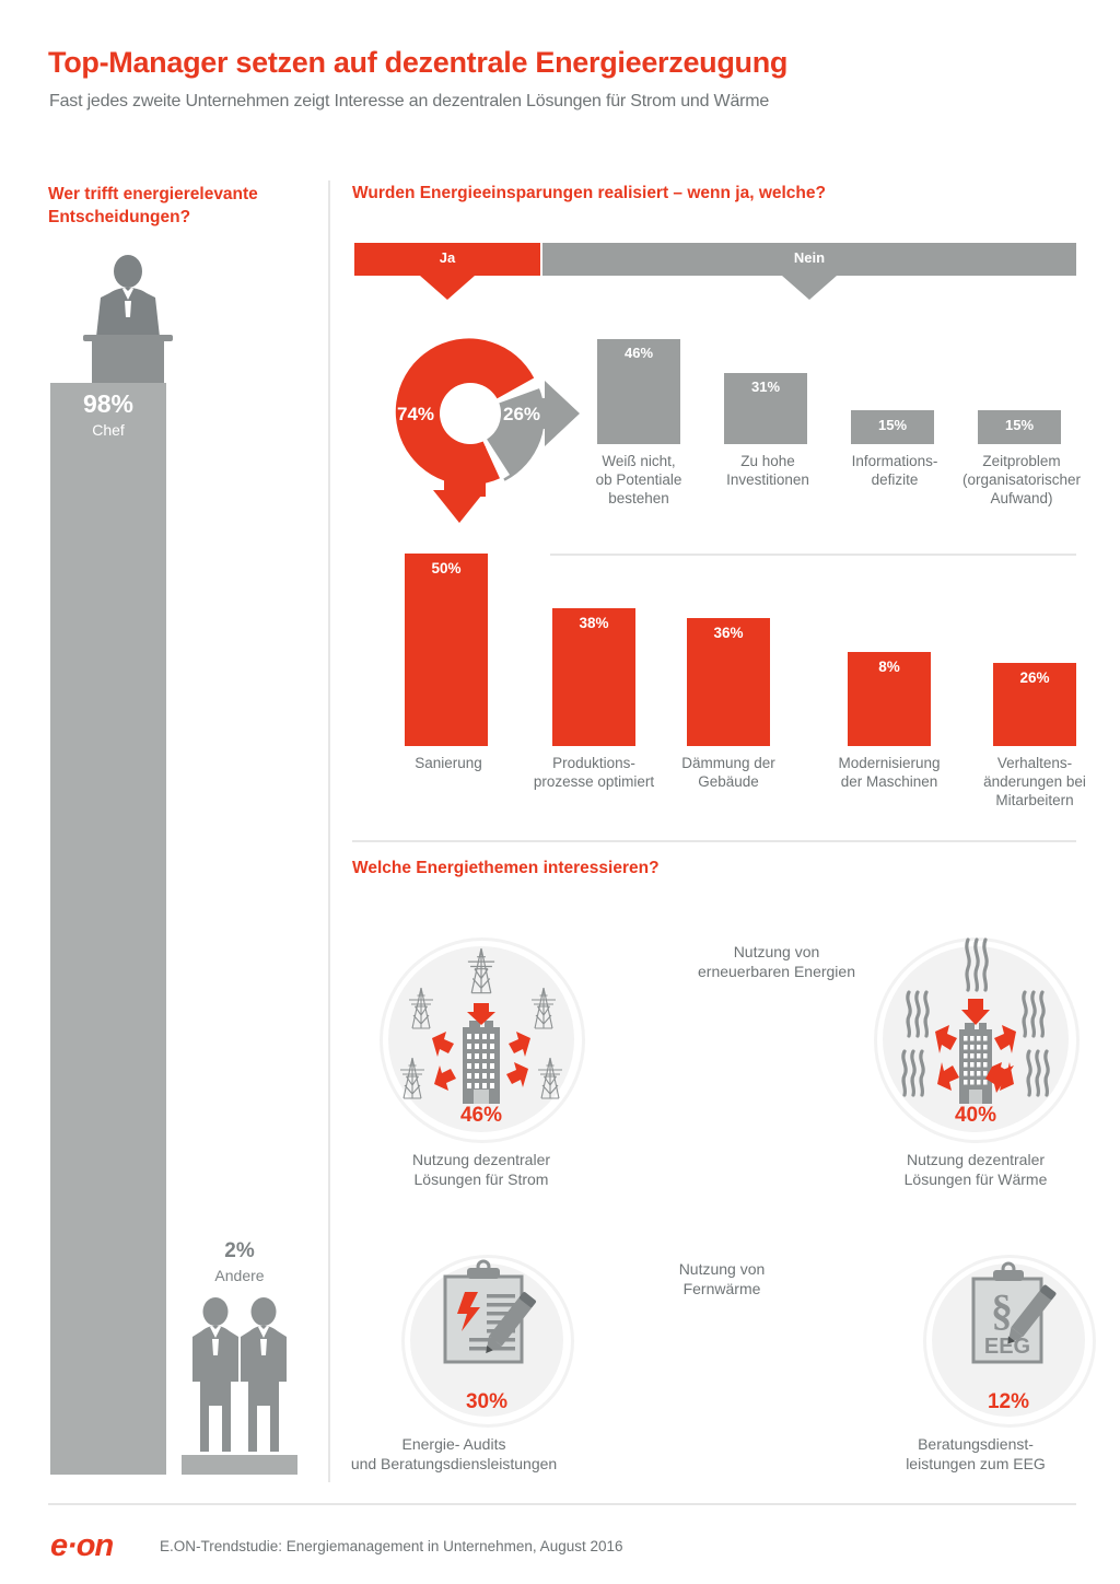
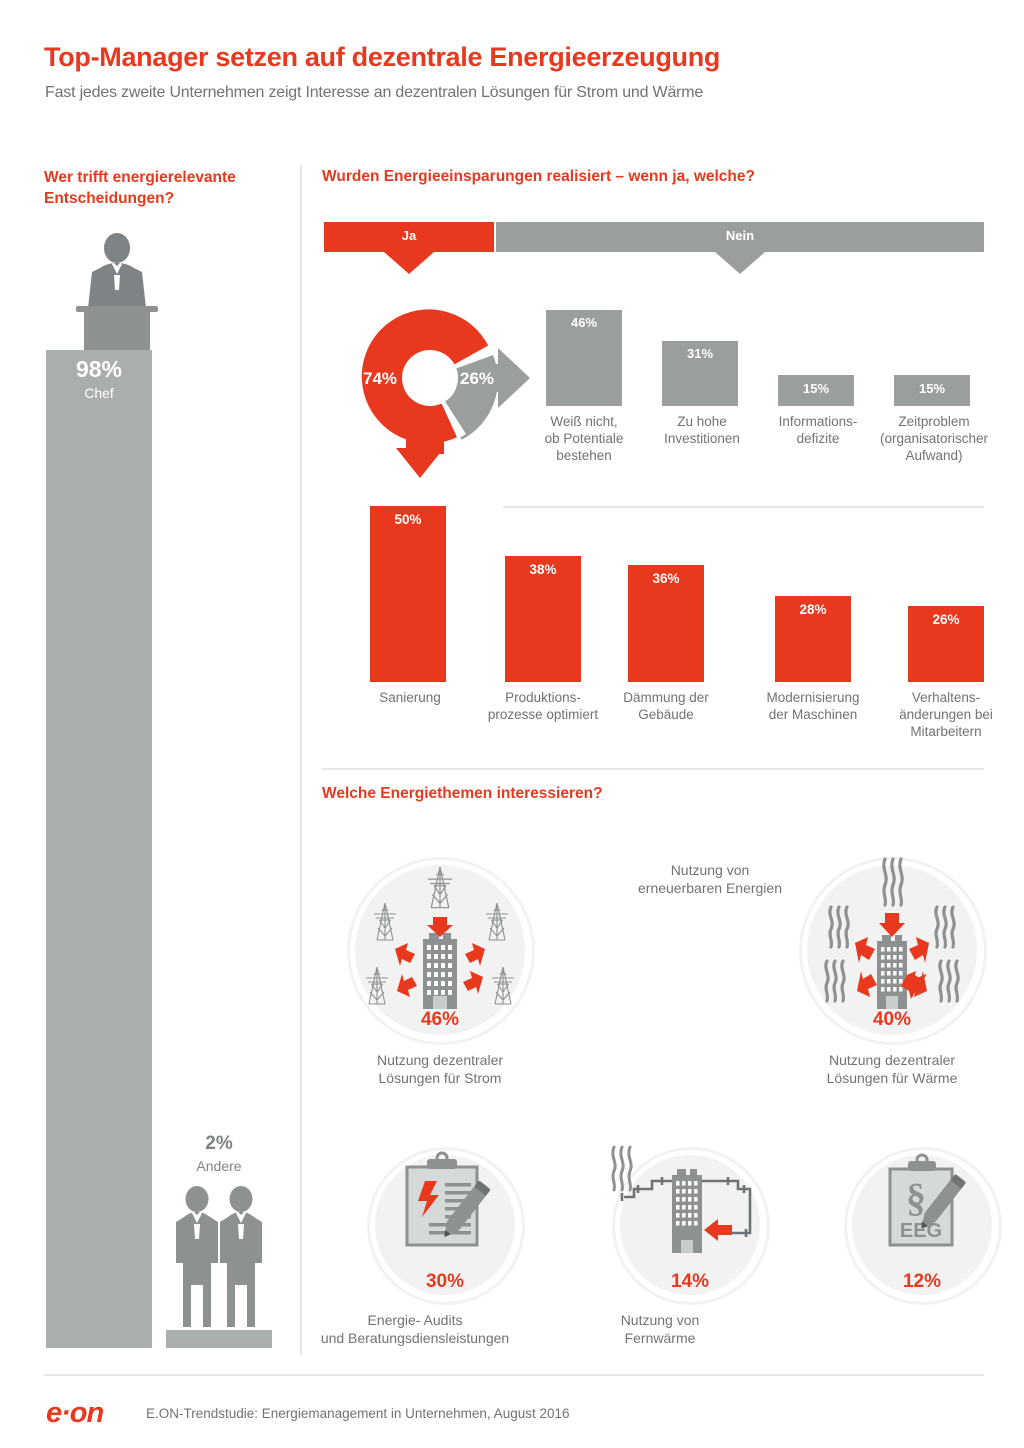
  Top-Manager setzen auf dezentrale Energieerzeugung
  Fast jedes zweite Unternehmen zeigt Interesse an dezentralen Lösungen für Strom und Wärme
  Wer trifft energierelevante Entscheidungen?
  98%
  Chef
  2%
  Andere
  Wurden Energieeinsparungen realisiert – wenn ja, welche?
  Ja
  Nein
  74%
  26%
  46%
  Weiß nicht,
  ob Potentiale
  bestehen
  31%
  Zu hohe
  Investitionen
  15%
  Informations-
  defizite
  15%
  Zeitproblem
  (organisatorischer
  Aufwand)
  50%
  Sanierung
  38%
  Produktions-
  prozesse optimiert
  36%
  Dämmung der
  Gebäude
- 8%
+ 28%
  Modernisierung
  der Maschinen
  26%
  Verhaltens-
  änderungen bei
  Mitarbeitern
  Welche Energiethemen interessieren?
  46%
  Nutzung dezentraler
  Lösungen für Strom
  Nutzung von
  erneuerbaren Energien
  40%
  Nutzung dezentraler
  Lösungen für Wärme
  30%
  Energie- Audits
  und Beratungsdiensleistungen
+ 14%
  Nutzung von
  Fernwärme
  §
  EEG
  12%
- Beratungsdienst-
- leistungen zum EEG
  e·on
  E.ON-Trendstudie: Energiemanagement in Unternehmen, August 2016
